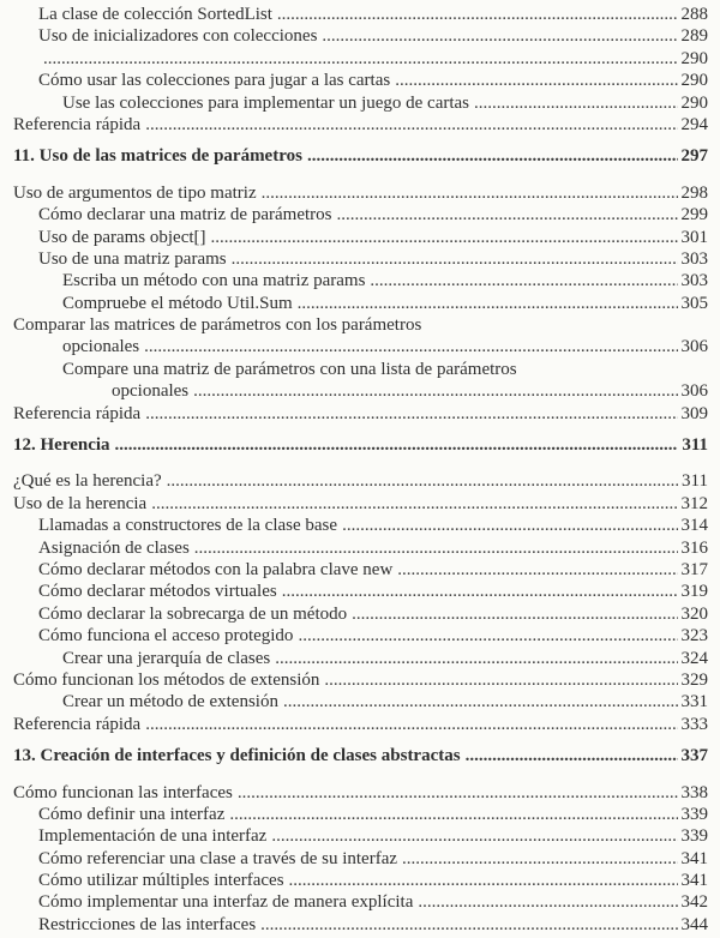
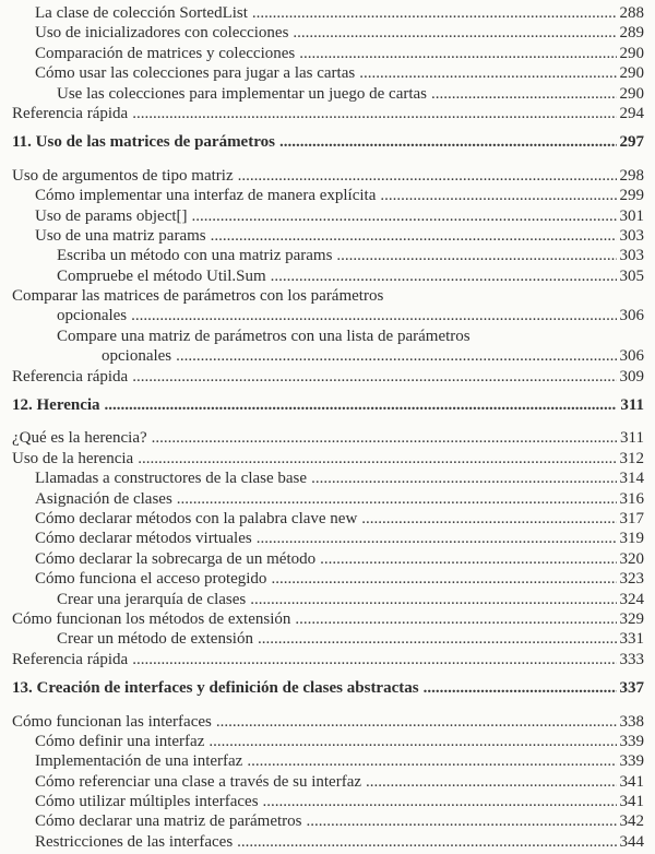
  La clase de colección SortedList
  288
  Uso de inicializadores con colecciones
  289
+ Comparación de matrices y colecciones
  290
  Cómo usar las colecciones para jugar a las cartas
  290
  Use las colecciones para implementar un juego de cartas
  290
  Referencia rápida
  294
  11. Uso de las matrices de parámetros
  297
  Uso de argumentos de tipo matriz
  298
- Cómo declarar una matriz de parámetros
+ Cómo implementar una interfaz de manera explícita
  299
  Uso de params object[]
  301
  Uso de una matriz params
  303
  Escriba un método con una matriz params
  303
  Compruebe el método Util.Sum
  305
  Comparar las matrices de parámetros con los parámetros
  opcionales
  306
  Compare una matriz de parámetros con una lista de parámetros
  opcionales
  306
  Referencia rápida
  309
  12. Herencia
  311
  ¿Qué es la herencia?
  311
  Uso de la herencia
  312
  Llamadas a constructores de la clase base
  314
  Asignación de clases
  316
  Cómo declarar métodos con la palabra clave new
  317
  Cómo declarar métodos virtuales
  319
  Cómo declarar la sobrecarga de un método
  320
  Cómo funciona el acceso protegido
  323
  Crear una jerarquía de clases
  324
  Cómo funcionan los métodos de extensión
  329
  Crear un método de extensión
  331
  Referencia rápida
  333
  13. Creación de interfaces y definición de clases abstractas
  337
  Cómo funcionan las interfaces
  338
  Cómo definir una interfaz
  339
  Implementación de una interfaz
  339
  Cómo referenciar una clase a través de su interfaz
  341
  Cómo utilizar múltiples interfaces
  341
- Cómo implementar una interfaz de manera explícita
+ Cómo declarar una matriz de parámetros
  342
  Restricciones de las interfaces
  344
